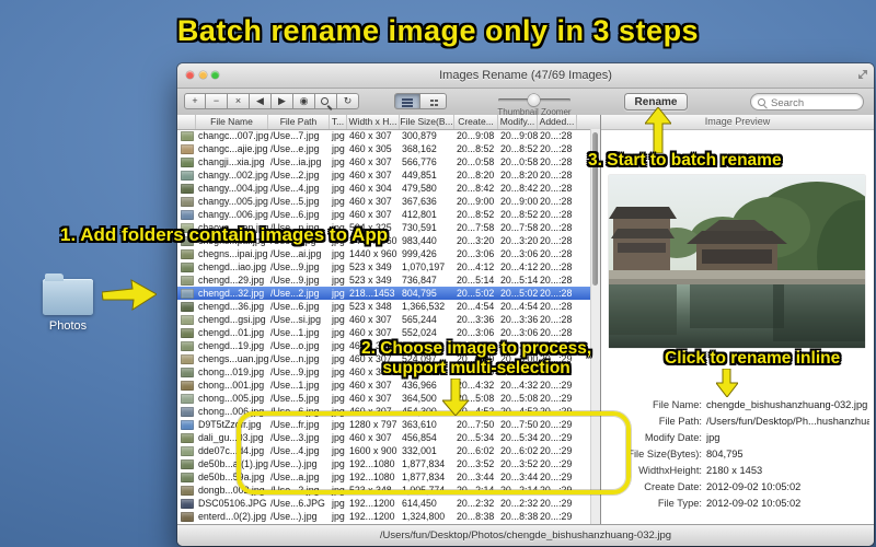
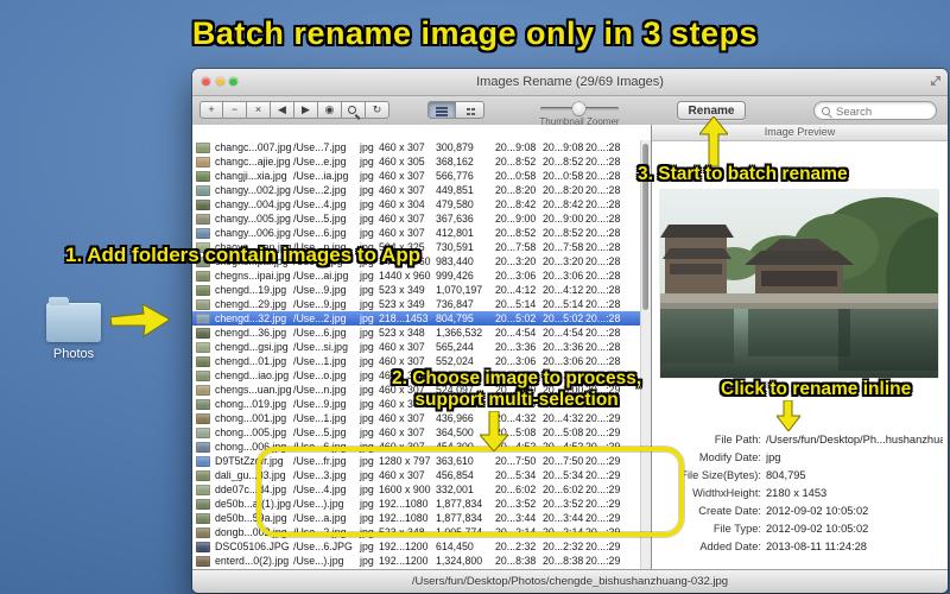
  Batch rename image only in 3 steps
  Photos
- Images Rename (47/69 Images)
+ Images Rename (29/69 Images)
  +
  −
  ×
  ◀
  ▶
  ◉
  ↻
  Thumbnail Zoomer
  Rename
  Search
- File Name
- File Path
- T...
- Width x H...
- File Size(B...
- Create...
- Modify...
- Added...
  changc...007.jpg
  /Use...7.jpg
  jpg
  460 x 307
  300,879
  20...9:08
  20...9:08
  20...:28
  changc...ajie.jpg
  /Use...e.jpg
  jpg
  460 x 305
  368,162
  20...8:52
  20...8:52
  20...:28
  changji...xia.jpg
  /Use...ia.jpg
  jpg
  460 x 307
  566,776
  20...0:58
  20...0:58
  20...:28
  changy...002.jpg
  /Use...2.jpg
  jpg
  460 x 307
  449,851
  20...8:20
  20...8:20
  20...:28
  changy...004.jpg
  /Use...4.jpg
  jpg
  460 x 304
  479,580
  20...8:42
  20...8:42
  20...:28
  changy...005.jpg
  /Use...5.jpg
  jpg
  460 x 307
  367,636
  20...9:00
  20...9:00
  20...:28
  changy...006.jpg
  /Use...6.jpg
  jpg
  460 x 307
  412,801
  20...8:52
  20...8:52
  20...:28
  chaoya...uan.jpg
  /Use...n.jpg
  jpg
  504 x 325
  730,591
  20...7:58
  20...7:58
  20...:28
  chegns...pai.jpg
  /Use...i.jpg
  jpg
  1440 x 960
  983,440
  20...3:20
  20...3:20
  20...:28
  chegns...ipai.jpg
  /Use...ai.jpg
  jpg
  1440 x 960
  999,426
  20...3:06
  20...3:06
  20...:28
- chengd...iao.jpg
+ chengd...19.jpg
  /Use...9.jpg
  jpg
  523 x 349
  1,070,197
  20...4:12
  20...4:12
  20...:28
  chengd...29.jpg
  /Use...9.jpg
  jpg
  523 x 349
  736,847
  20...5:14
  20...5:14
  20...:28
  chengd...32.jpg
  /Use...2.jpg
  jpg
  218...1453
  804,795
  20...5:02
  20...5:02
  20...:28
  chengd...36.jpg
  /Use...6.jpg
  jpg
  523 x 348
  1,366,532
  20...4:54
  20...4:54
  20...:28
  chengd...gsi.jpg
  /Use...si.jpg
  jpg
  460 x 307
  565,244
  20...3:36
  20...3:36
  20...:28
  chengd...01.jpg
  /Use...1.jpg
  jpg
  460 x 307
  552,024
  20...3:06
  20...3:06
  20...:28
- chengd...19.jpg
+ chengd...iao.jpg
  /Use...o.jpg
  jpg
  460 x 307
  565,270
  20...3:26
  20...3:26
  20...:29
  chengs...uan.jpg
  /Use...n.jpg
  jpg
  460 x 307
  524,097
  20...3:00
  20...3:00
  20...:29
  chong...019.jpg
  /Use...9.jpg
  jpg
  460 x 307
  465,120
  20...4:50
  20...4:50
  20...:29
  chong...001.jpg
  /Use...1.jpg
  jpg
  460 x 307
  436,966
  0...4:32
  20...4:32
  20...:29
  chong...005.jpg
  /Use...5.jpg
  jpg
  460 x 307
  364,500
  0...5:08
  20...5:08
  20...:29
  chong...006.jpg
  /Use...6.jpg
  jpg
  460 x 307
  454,300
  0...4:52
  20...4:52
  20...:29
  D9T5tZzqfr.jpg
  /Use...fr.jpg
  jpg
  1280 x 797
  363,610
  20...7:50
  20...7:50
  20...:29
  dali_gu...03.jpg
  /Use...3.jpg
  jpg
  460 x 307
  456,854
  20...5:34
  20...5:34
  20...:29
  dde07c...d4.jpg
  /Use...4.jpg
  jpg
  1600 x 900
  332,001
  20...6:02
  20...6:02
  20...:29
  de50b...a (1).jpg
  /Use...).jpg
  jpg
  192...1080
  1,877,834
  20...3:52
  20...3:52
  20...:29
  de50b...59a.jpg
  /Use...a.jpg
  jpg
  192...1080
  1,877,834
  20...3:44
  20...3:44
  20...:29
  dongb...002.jpg
  /Use...2.jpg
  jpg
  523 x 348
  1,005,774
  20...2:14
  20...2:14
  20...:29
  DSC05106.JPG
  /Use...6.JPG
  jpg
  192...1200
  614,450
  20...2:32
  20...2:32
  20...:29
  enterd...0(2).jpg
  /Use...).jpg
  jpg
  192...1200
  1,324,800
  20...8:38
  20...8:38
  20...:29
  Image Preview
- File Name:
- chengde_bishushanzhuang-032.jpg
  File Path:
  /Users/fun/Desktop/Ph...hushanzhua
  Modify Date:
  jpg
  File Size(Bytes):
  804,795
  WidthxHeight:
  2180 x 1453
  Create Date:
  2012-09-02 10:05:02
  File Type:
  2012-09-02 10:05:02
+ Added Date:
+ 2013-08-11 11:24:28
  /Users/fun/Desktop/Photos/chengde_bishushanzhuang-032.jpg
  1. Add folders contain images to App
  2. Choose image to process,
  support multi-selection
  3. Start to batch rename
  Click to rename inline
